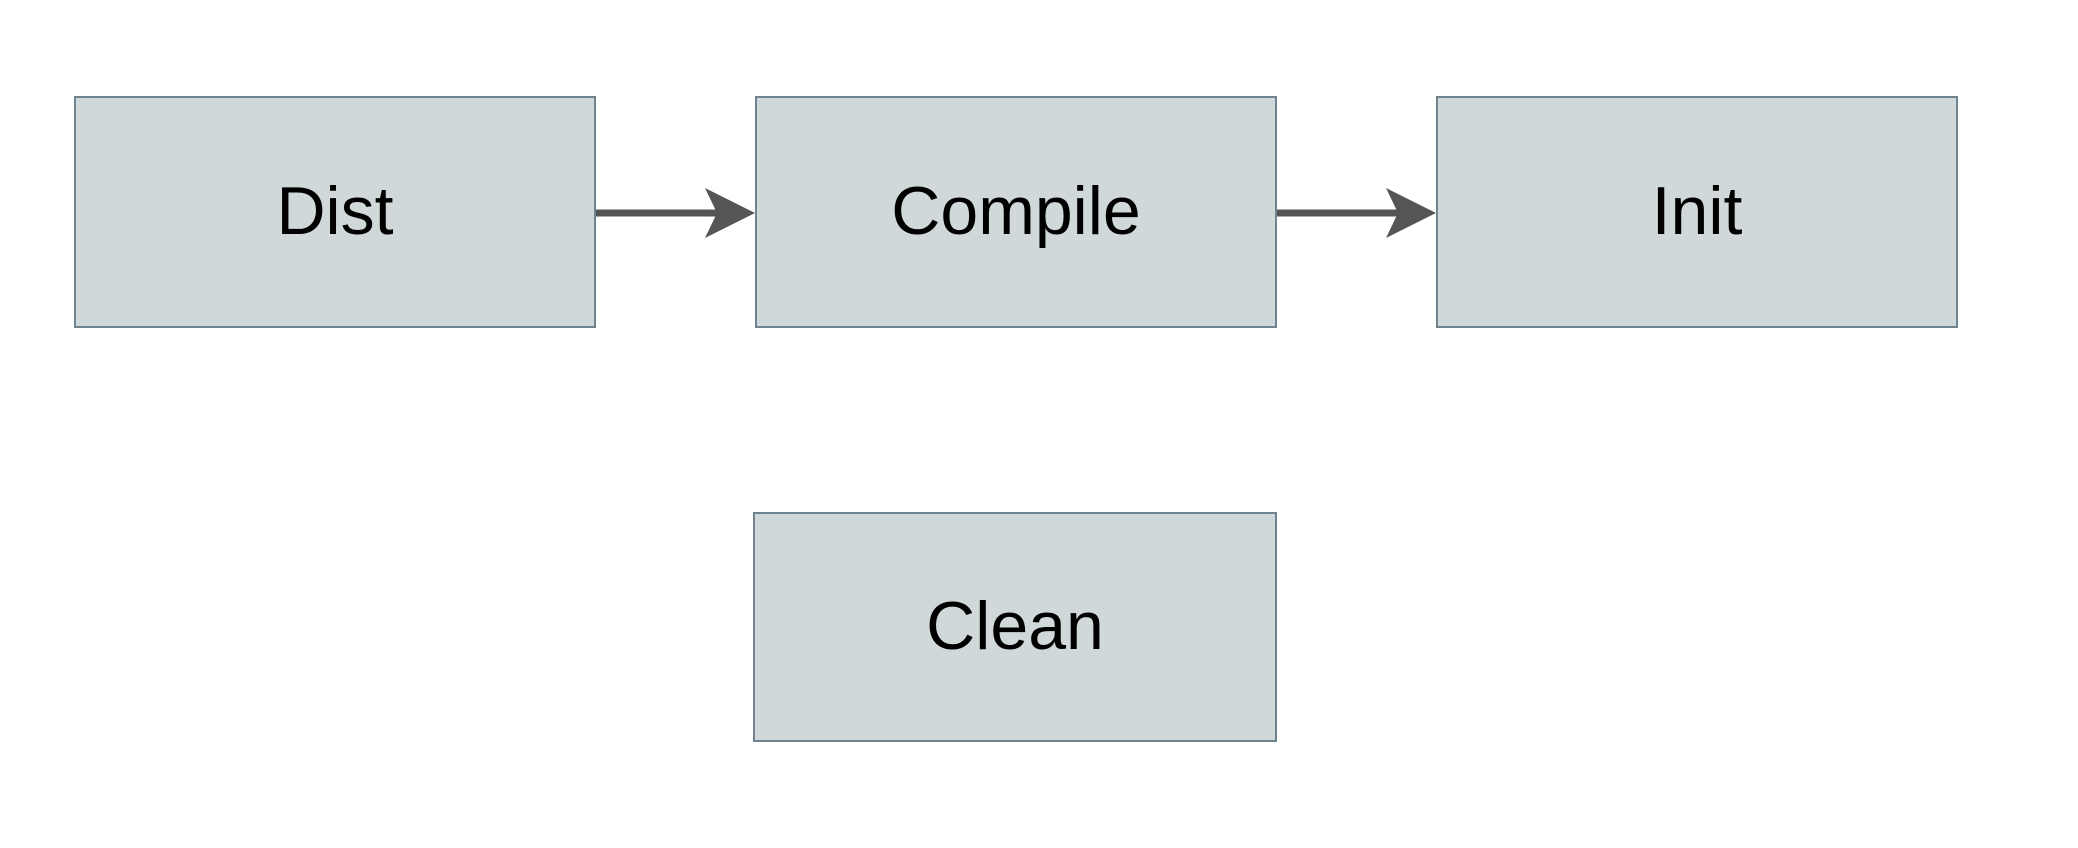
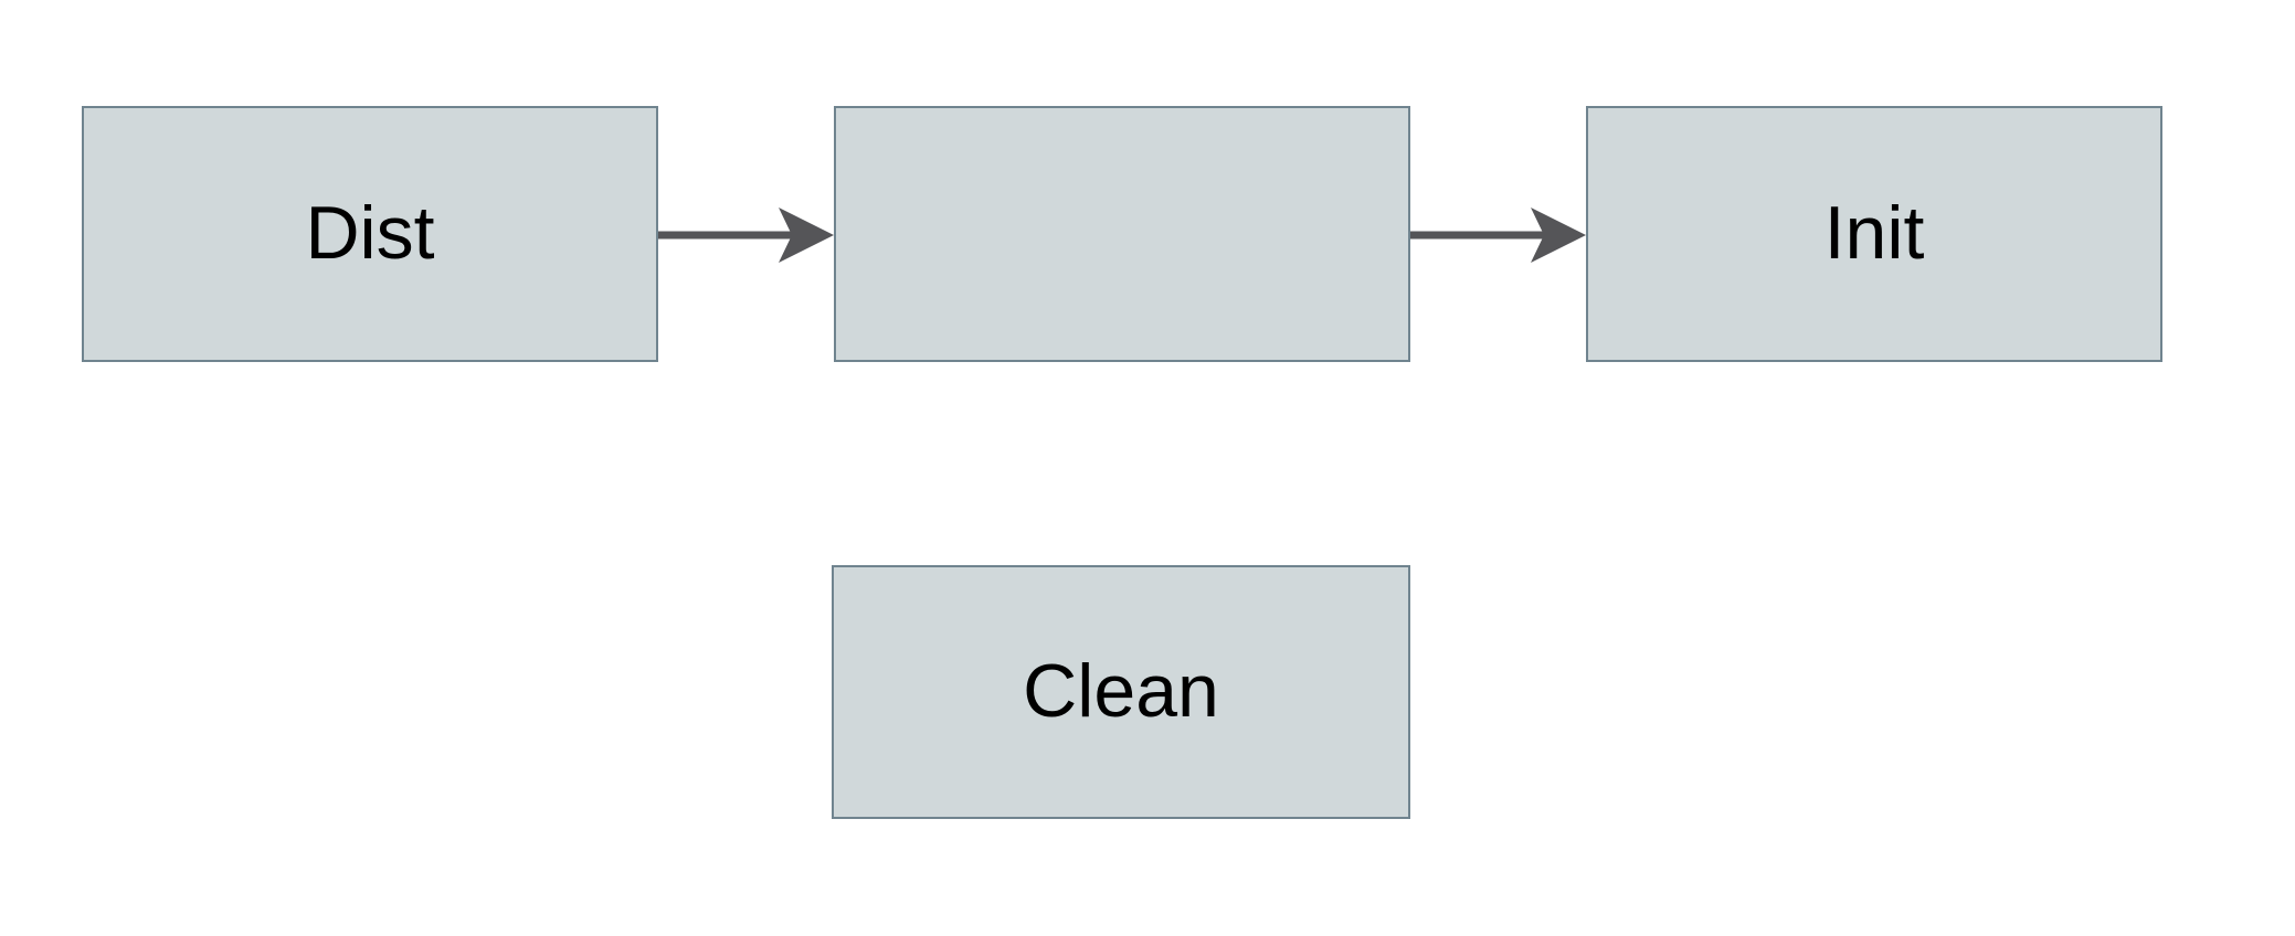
  Dist
- Compile
  Init
  Clean
